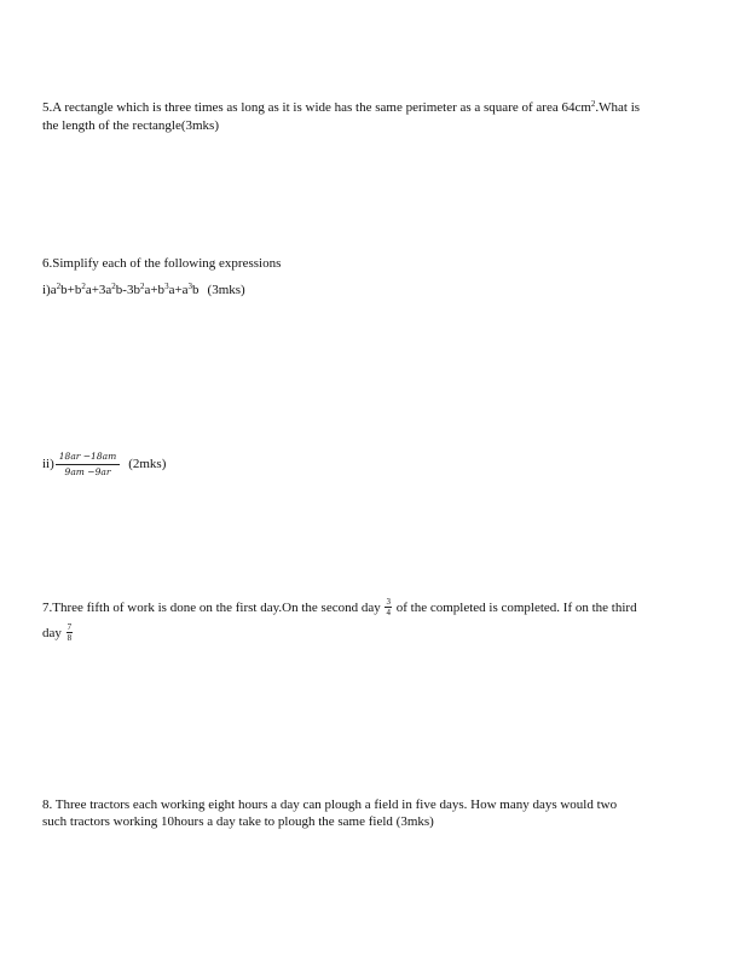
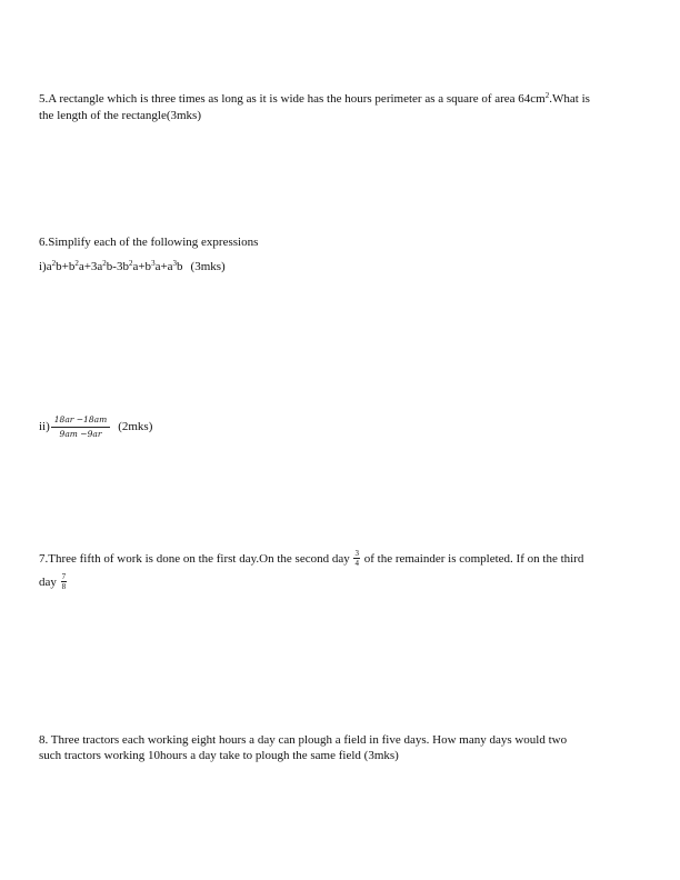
- 5.A rectangle which is three times as long as it is wide has the same perimeter as a square of area 64cm2.What is
+ 5.A rectangle which is three times as long as it is wide has the hours perimeter as a square of area 64cm2.What is
  the length of the rectangle(3mks)
  6.Simplify each of the following expressions
  i)a2b+b2a+3a2b-3b2a+b3a+a3b (3mks)
  ii)
  18ar −18am
  9am −9ar
  (2mks)
  7.Three fifth of work is done on the first day.On the second day
  3
  4
- of the completed is completed. If on the third
+ of the remainder is completed. If on the third
  day
  7
  8
  8. Three tractors each working eight hours a day can plough a field in five days. How many days would two
  such tractors working 10hours a day take to plough the same field (3mks)
